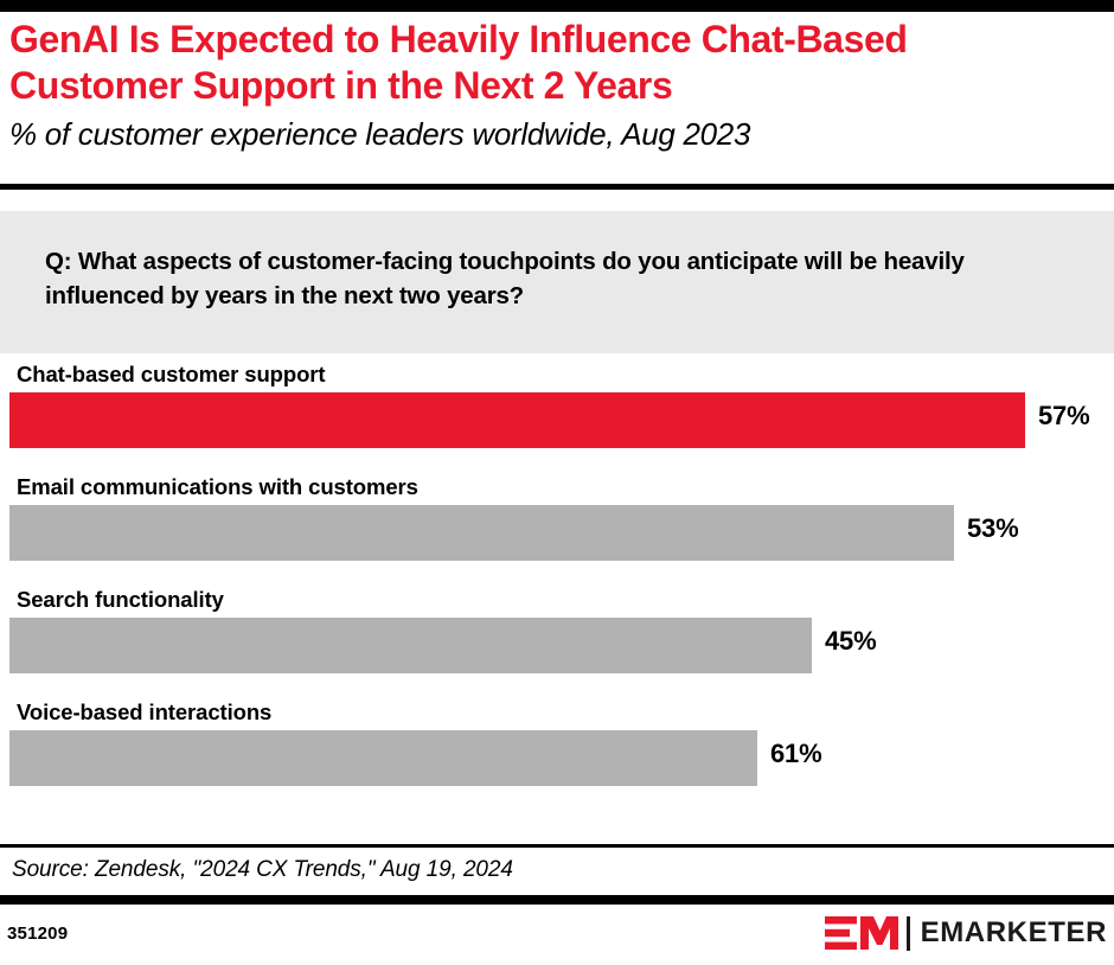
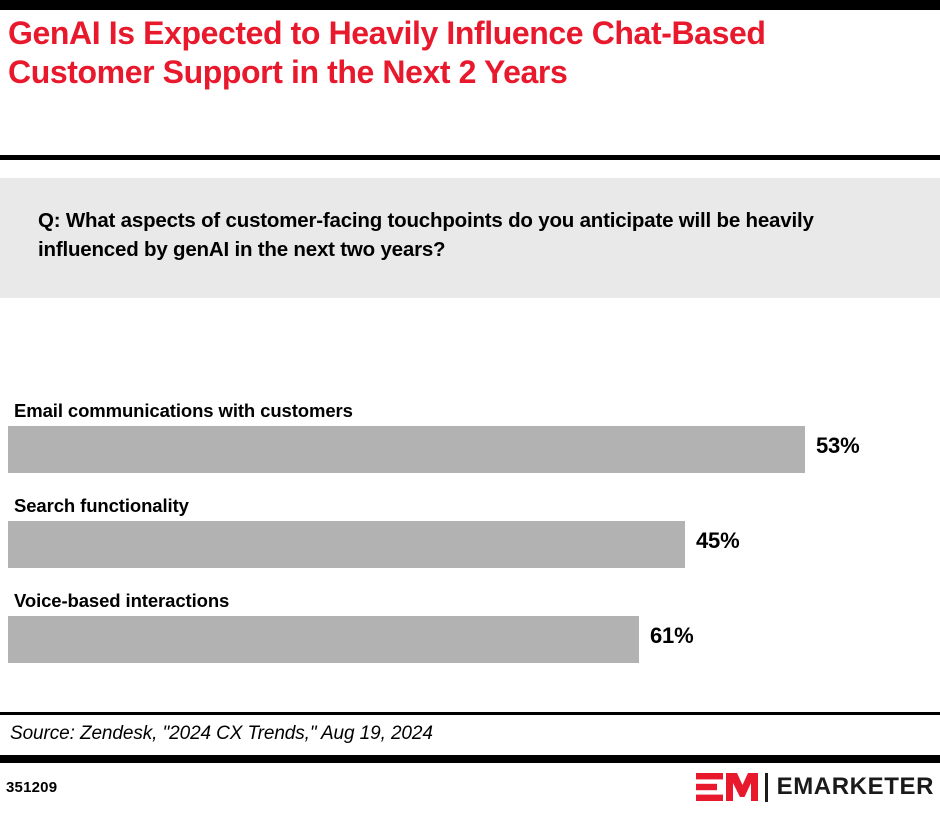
  GenAI Is Expected to Heavily Influence Chat-Based
  Customer Support in the Next 2 Years
- % of customer experience leaders worldwide, Aug 2023
- Q: What aspects of customer-facing touchpoints do you anticipate will be heavily influenced by years in the next two years?
+ Q: What aspects of customer-facing touchpoints do you anticipate will be heavily influenced by genAI in the next two years?
- Chat-based customer support
- 57%
  Email communications with customers
  53%
  Search functionality
  45%
  Voice-based interactions
  61%
  Source: Zendesk, "2024 CX Trends," Aug 19, 2024
  351209
  EMARKETER
